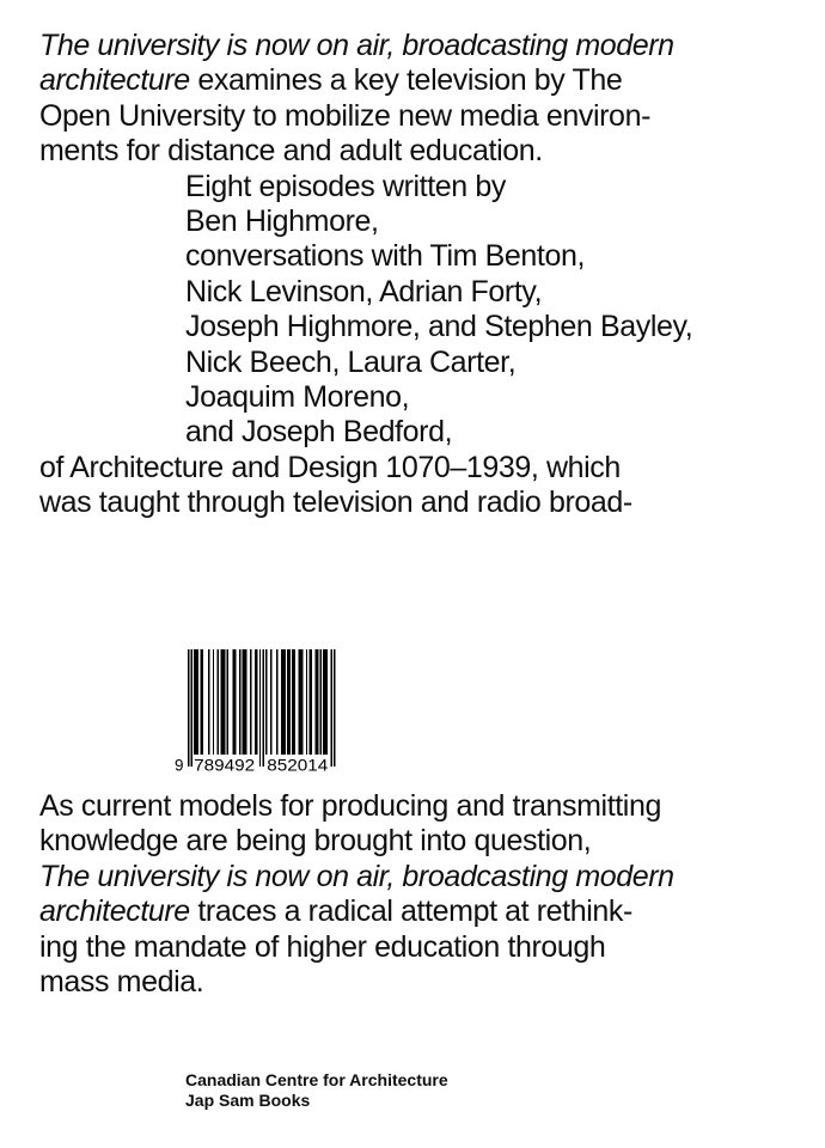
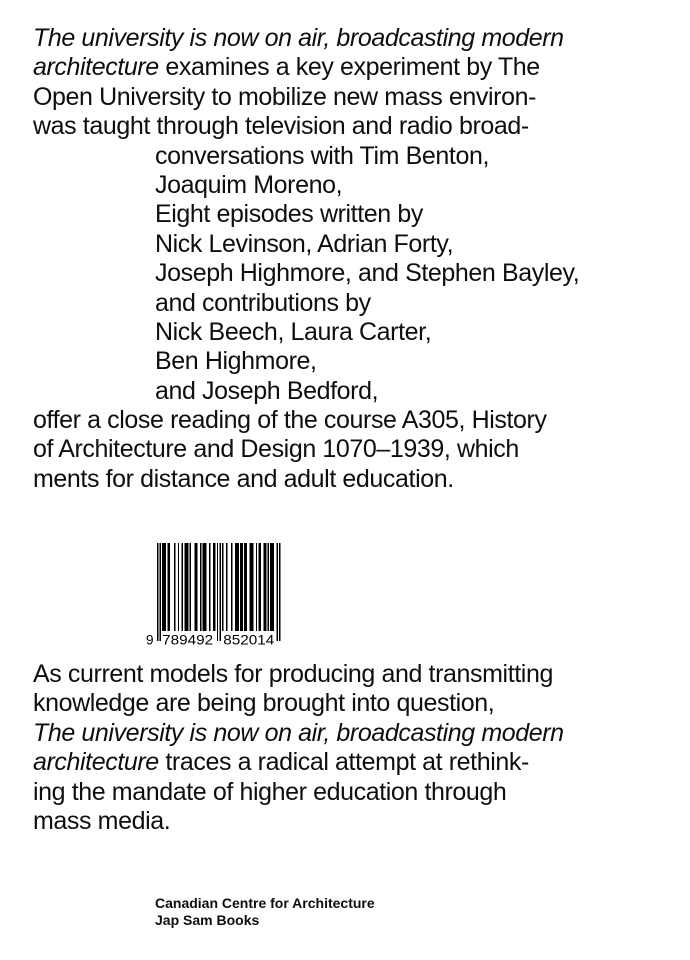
  The university is now on air, broadcasting modern
- architecture examines a key television by The
+ architecture examines a key experiment by The
- Open University to mobilize new media environ-
+ Open University to mobilize new mass environ-
- ments for distance and adult education.
+ was taught through television and radio broad-
- Eight episodes written by
+ conversations with Tim Benton,
- Ben Highmore,
+ Joaquim Moreno,
- conversations with Tim Benton,
+ Eight episodes written by
  Nick Levinson, Adrian Forty,
  Joseph Highmore, and Stephen Bayley,
+ and contributions by
  Nick Beech, Laura Carter,
- Joaquim Moreno,
+ Ben Highmore,
  and Joseph Bedford,
+ offer a close reading of the course A305, History
  of Architecture and Design 1070–1939, which
- was taught through television and radio broad-
+ ments for distance and adult education.
  9
  789492
  852014
  As current models for producing and transmitting
  knowledge are being brought into question,
  The university is now on air, broadcasting modern
  architecture traces a radical attempt at rethink-
  ing the mandate of higher education through
  mass media.
  Canadian Centre for Architecture
  Jap Sam Books
